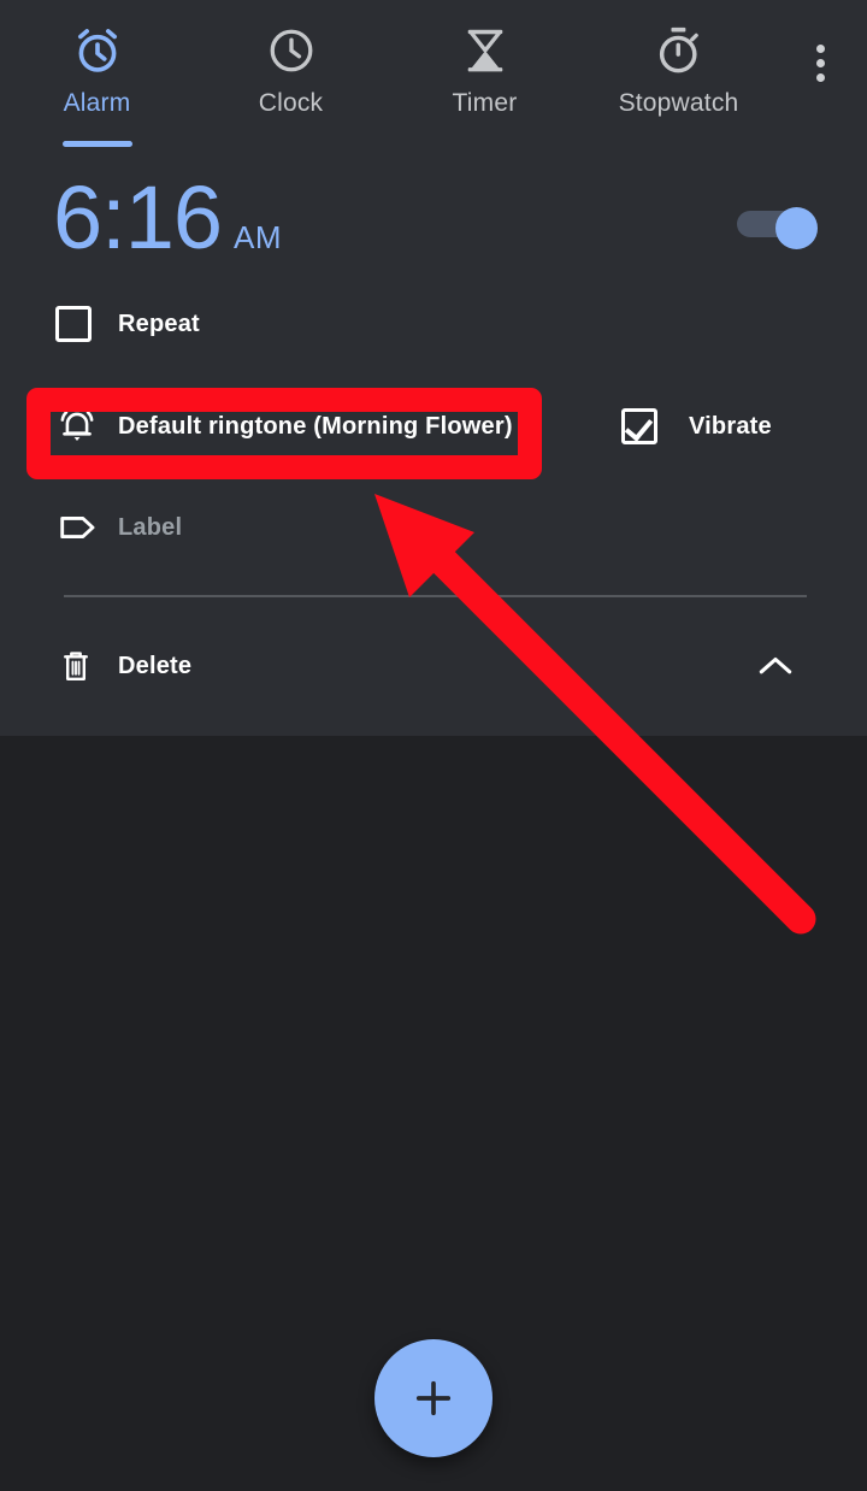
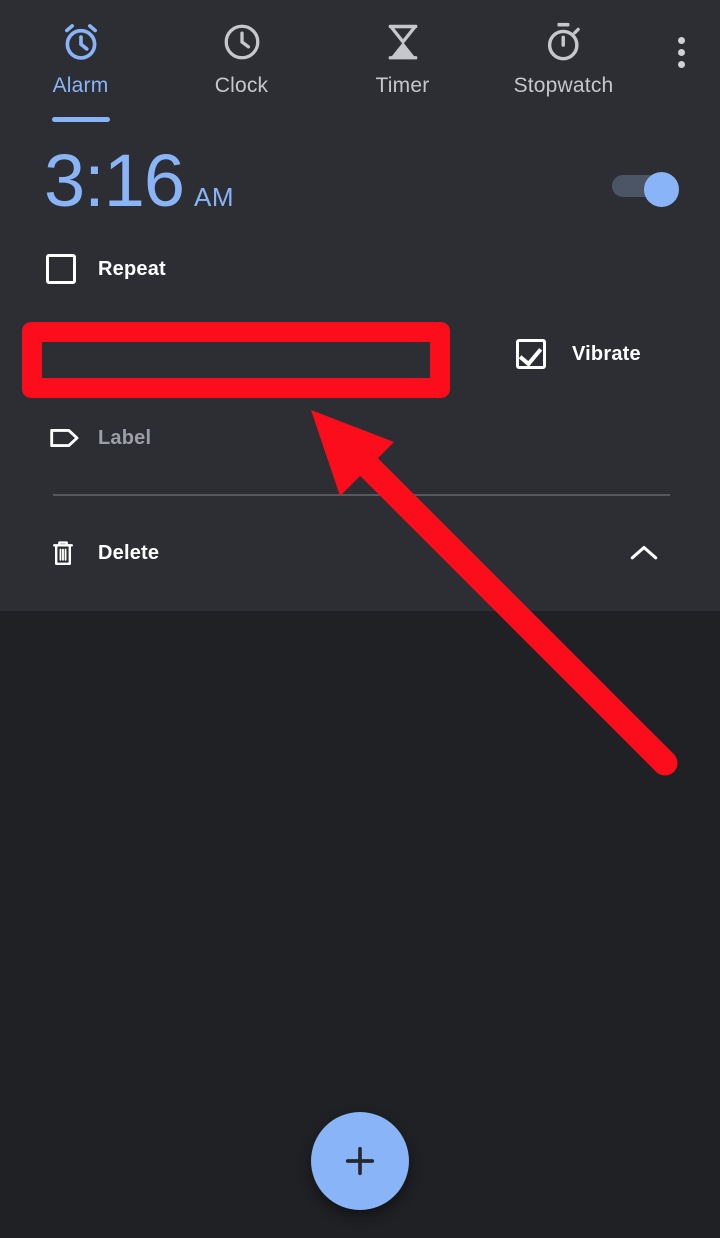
  Alarm
  Clock
  Timer
  Stopwatch
- 6:16
+ 3:16
  AM
  Repeat
- Default ringtone (Morning Flower)
  Vibrate
  Label
  Delete
